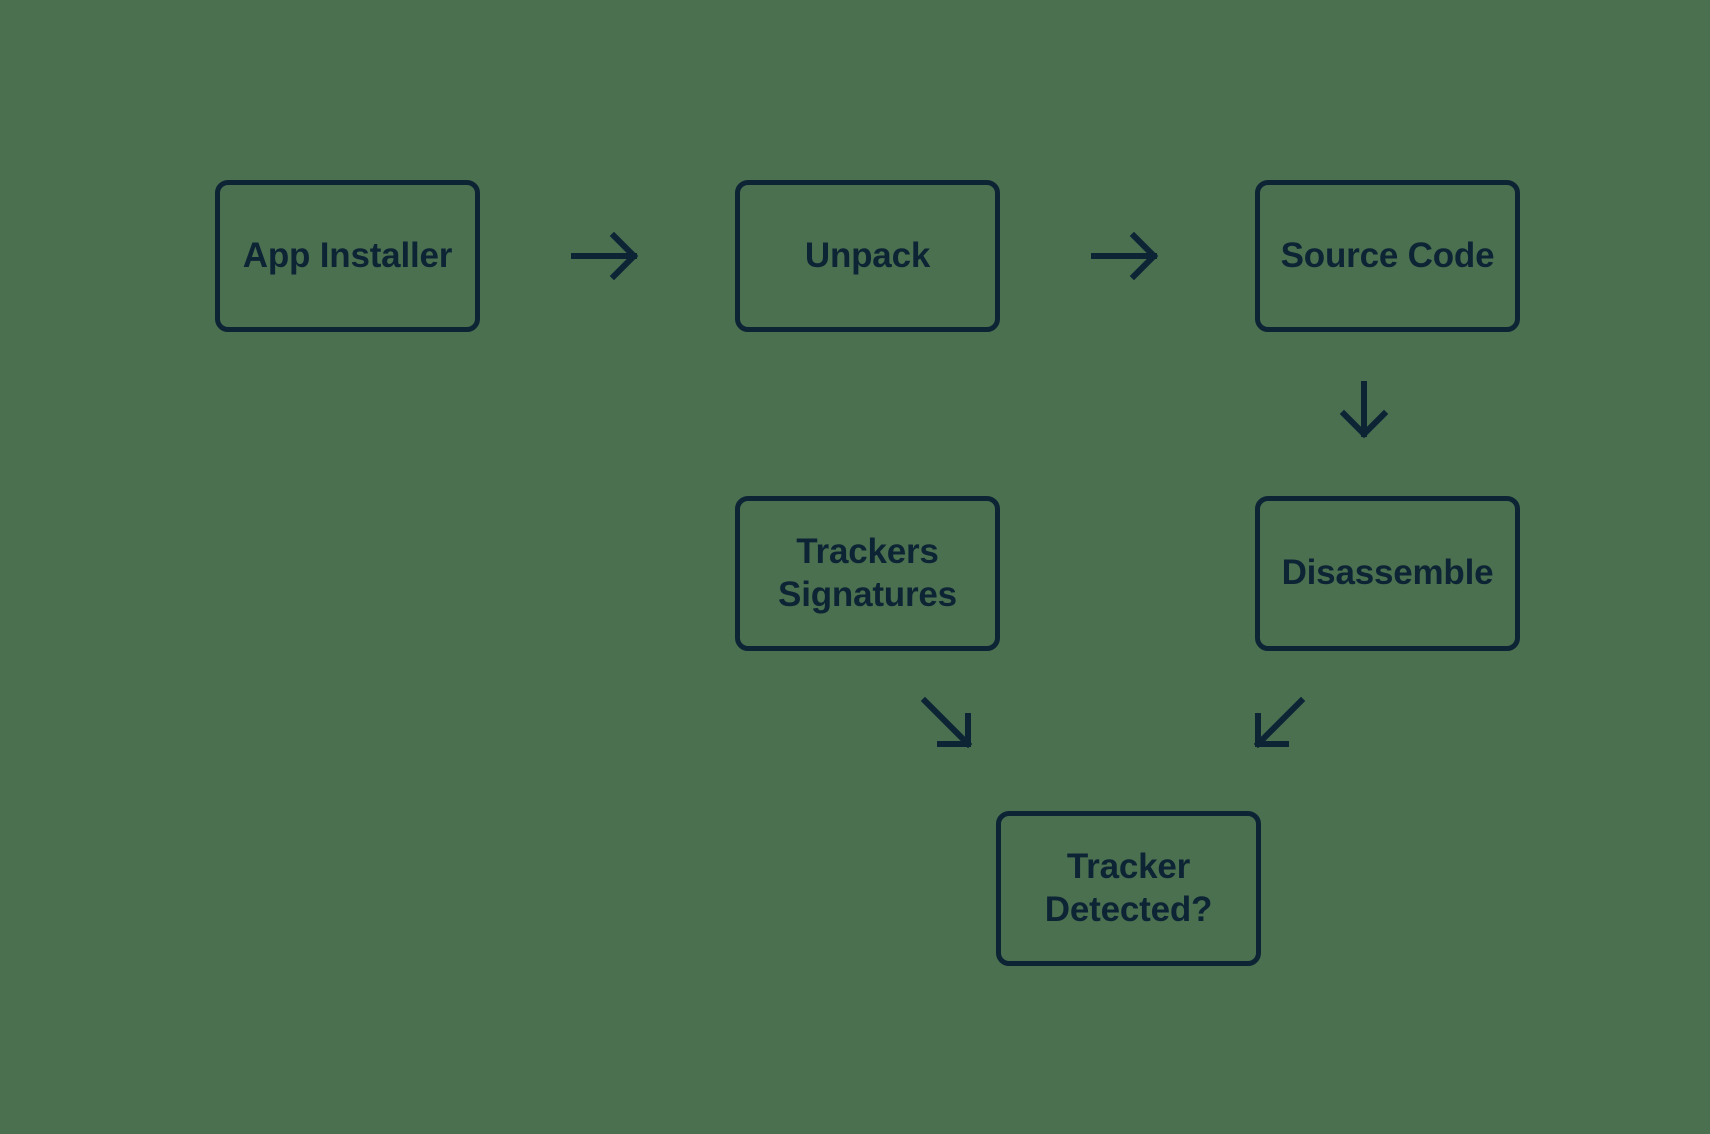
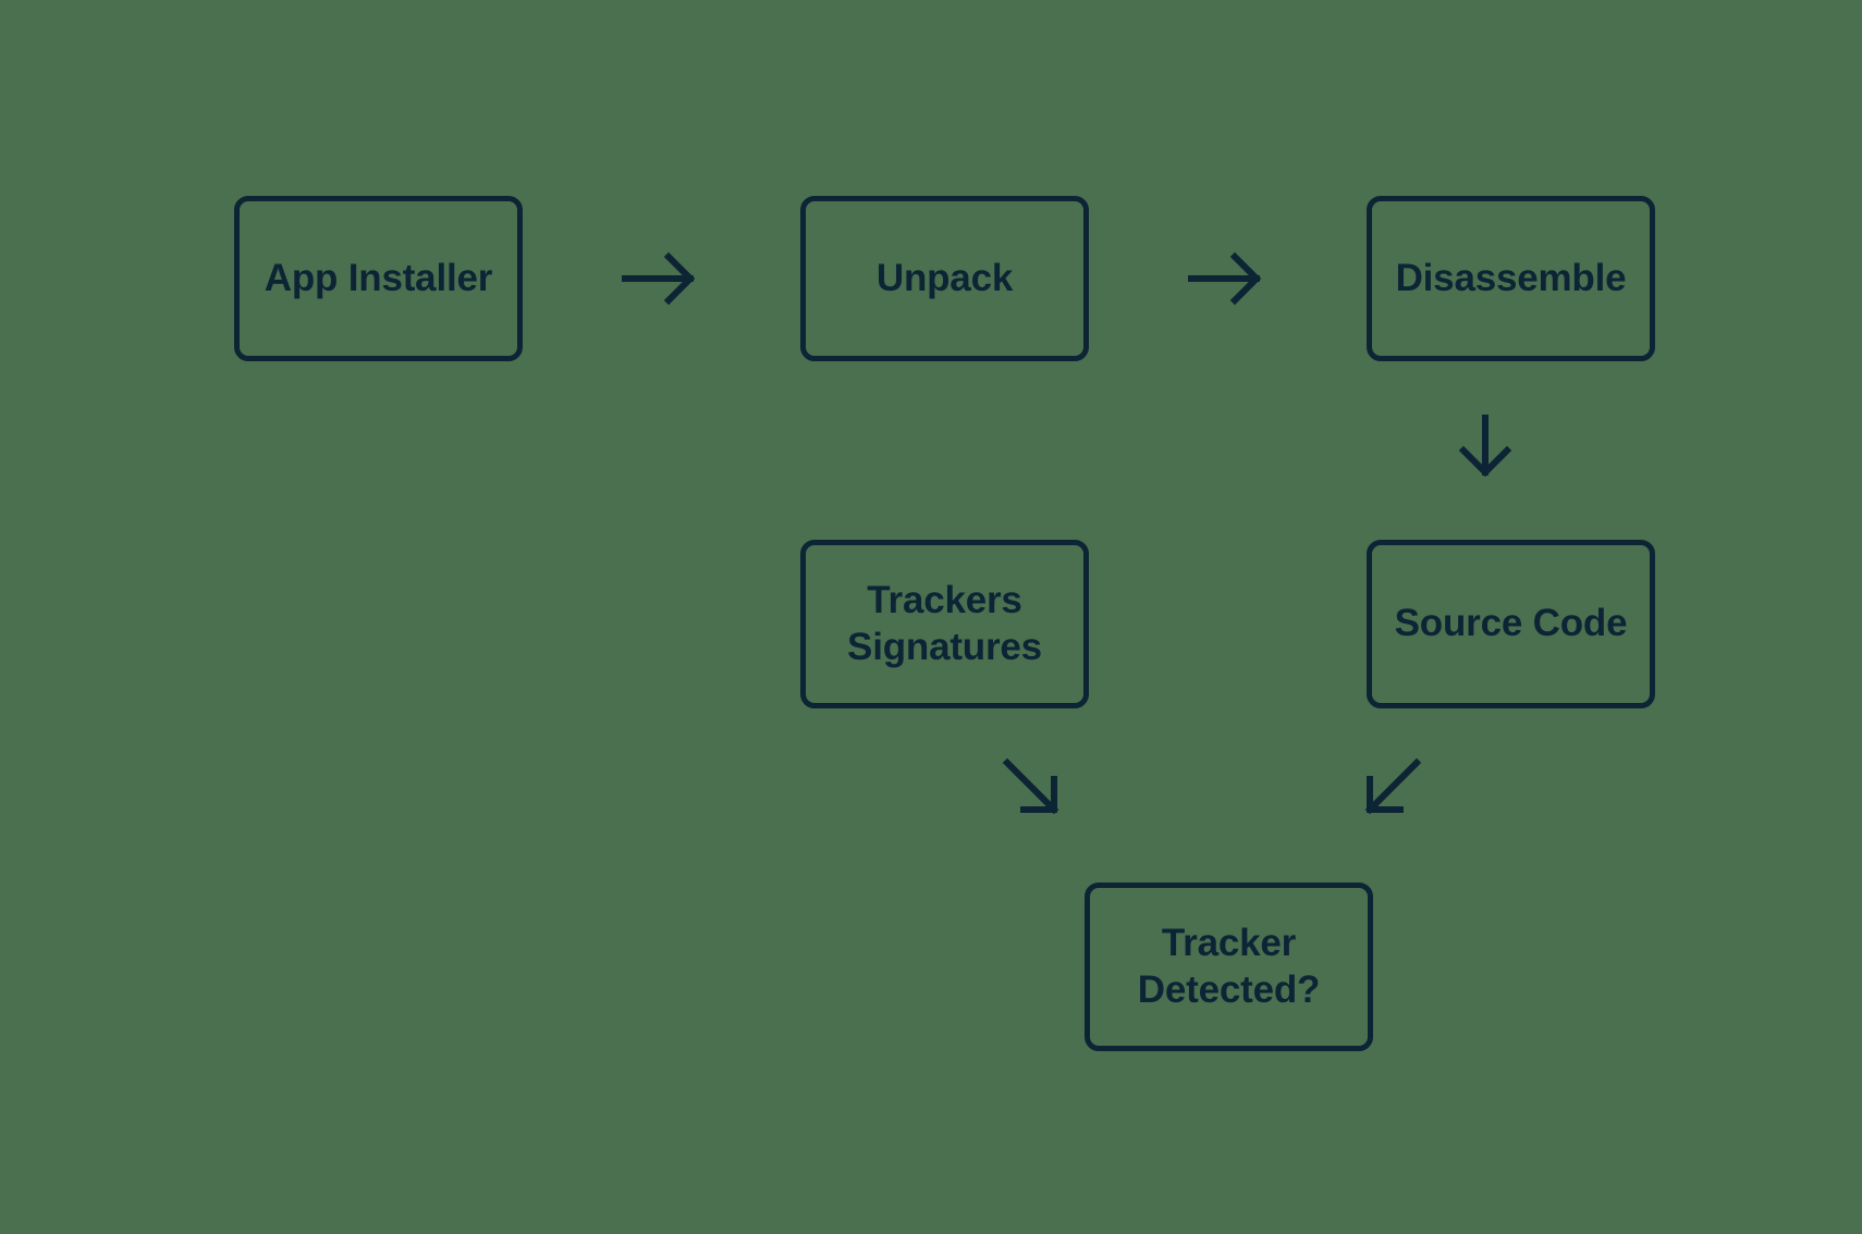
  App Installer
  Unpack
- Source Code
+ Disassemble
  Trackers
  Signatures
- Disassemble
+ Source Code
  Tracker
  Detected?
